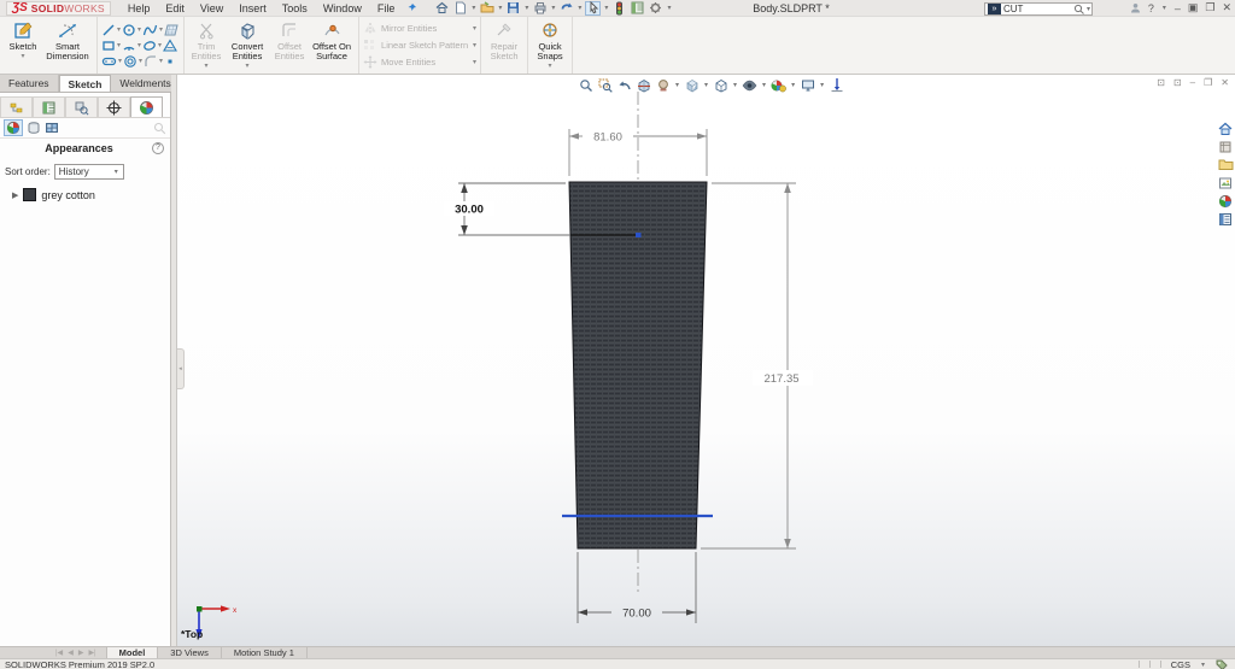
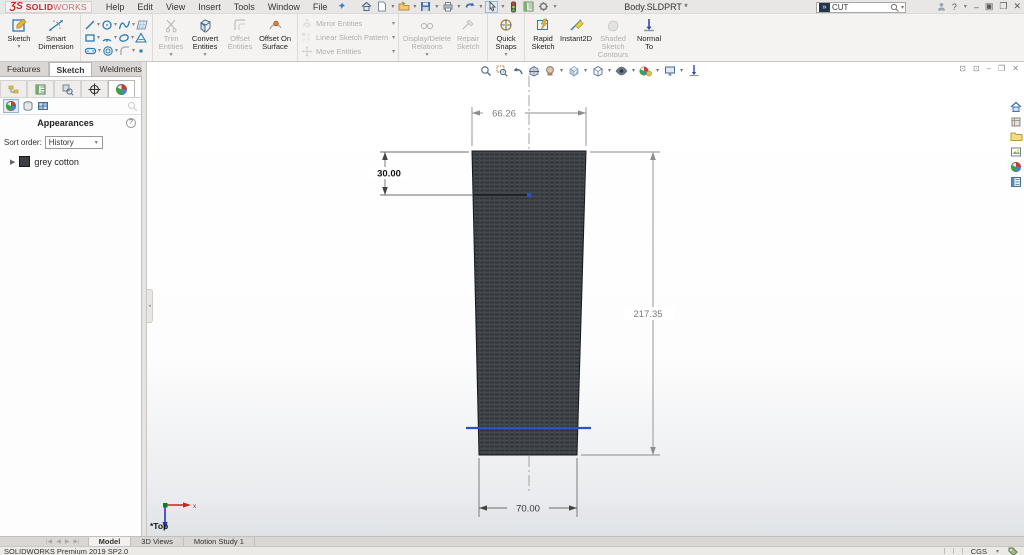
  ƷS
  SOLID
  WORKS
  Help
  Edit
  View
  Insert
  Tools
  Window
  File
  Body.SLDPRT *
  CUT
  ?
  –
  ▣
  ❐
  ✕
  Sketch
  Smart Dimension
  Trim Entities
  Convert Entities
  Offset Entities
  Offset On Surface
  Mirror Entities
  Linear Sketch Pattern
  Move Entities
+ Display/Delete Relations
  Repair Sketch
  Quick Snaps
+ Rapid Sketch
+ Instant2D
+ Shaded Sketch Contours
+ Normal To
  Features
  Sketch
  Weldments
  Appearances
  Sort order:
  History
  grey cotton
  ⊡
  ⊡
  –
  ❐
  ✕
- 81.60
+ 66.26
  30.00
  217.35
  70.00
  *Top
  Model
  3D Views
  Motion Study 1
  SOLIDWORKS Premium 2019 SP2.0
  CGS
